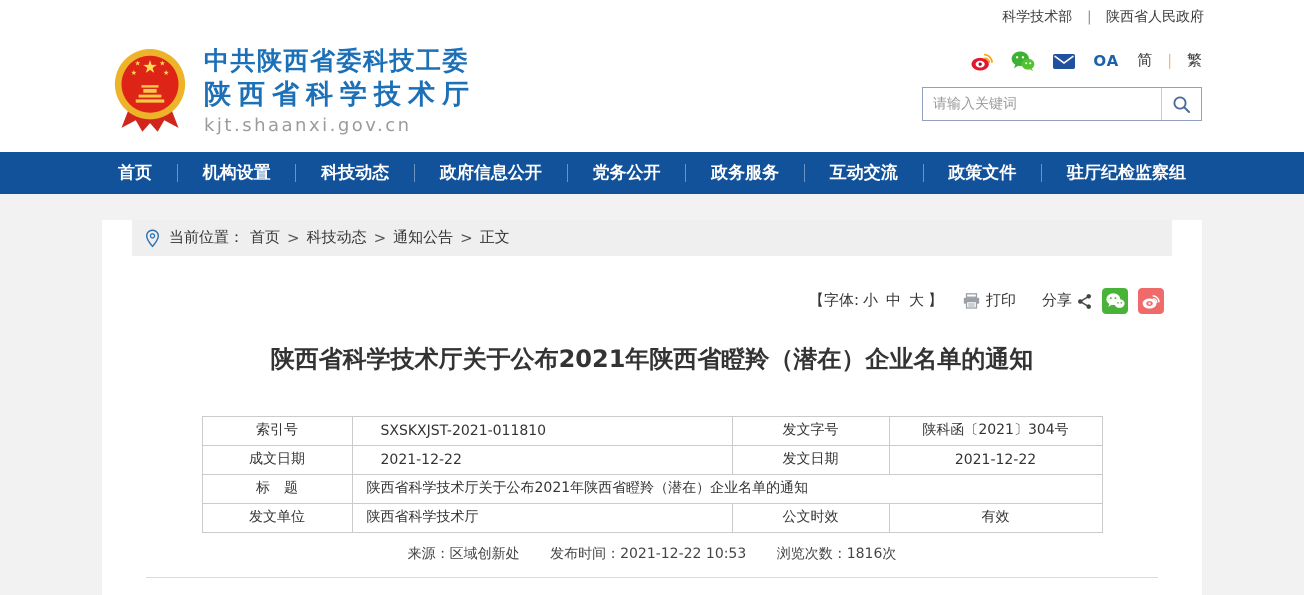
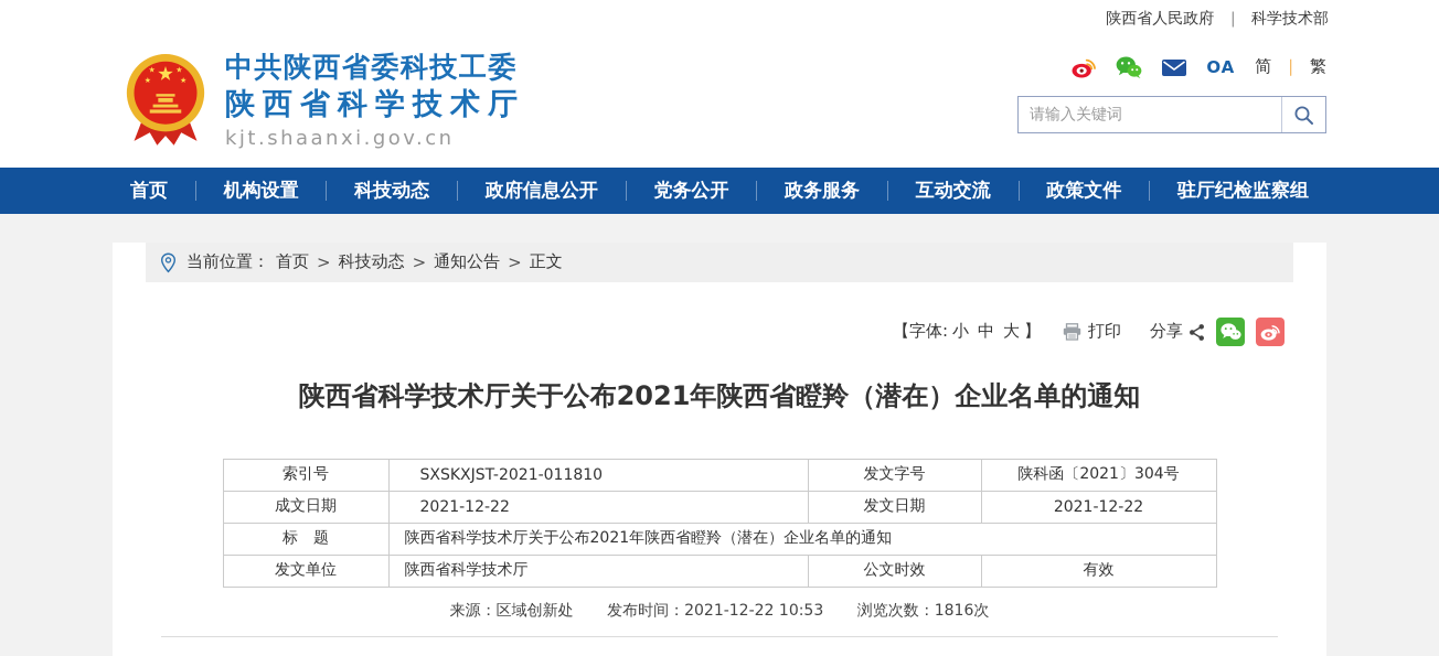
- 科学技术部
+ 陕西省人民政府
  ｜
- 陕西省人民政府
+ 科学技术部
  中共陕西省委科技工委
  陕西省科学技术厅
  kjt.shaanxi.gov.cn
  OA
  简
  ｜
  繁
  请输入关键词
  首页
  机构设置
  科技动态
  政府信息公开
  党务公开
  政务服务
  互动交流
  政策文件
  驻厅纪检监察组
  当前位置：
  首页
  >
  科技动态
  >
  通知公告
  >
  正文
  【字体:
  小
  中
  大
  】
  打印
  分享
  陕西省科学技术厅关于公布2021年陕西省瞪羚（潜在）企业名单的通知
  索引号	SXSKXJST-2021-011810	发文字号	陕科函〔2021〕304号
  成文日期	2021-12-22	发文日期	2021-12-22
  标 题	陕西省科学技术厅关于公布2021年陕西省瞪羚（潜在）企业名单的通知
  发文单位	陕西省科学技术厅	公文时效	有效
  来源：区域创新处 发布时间：2021-12-22 10:53 浏览次数：1816次
